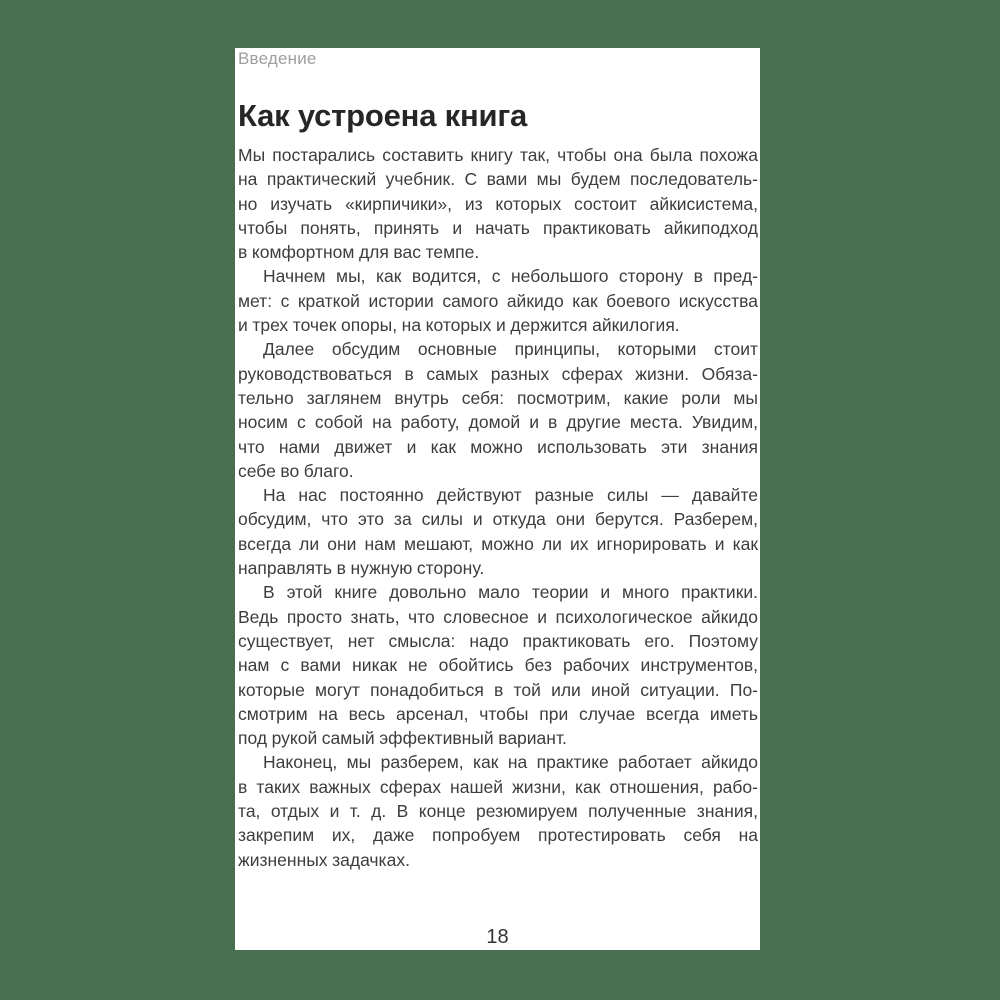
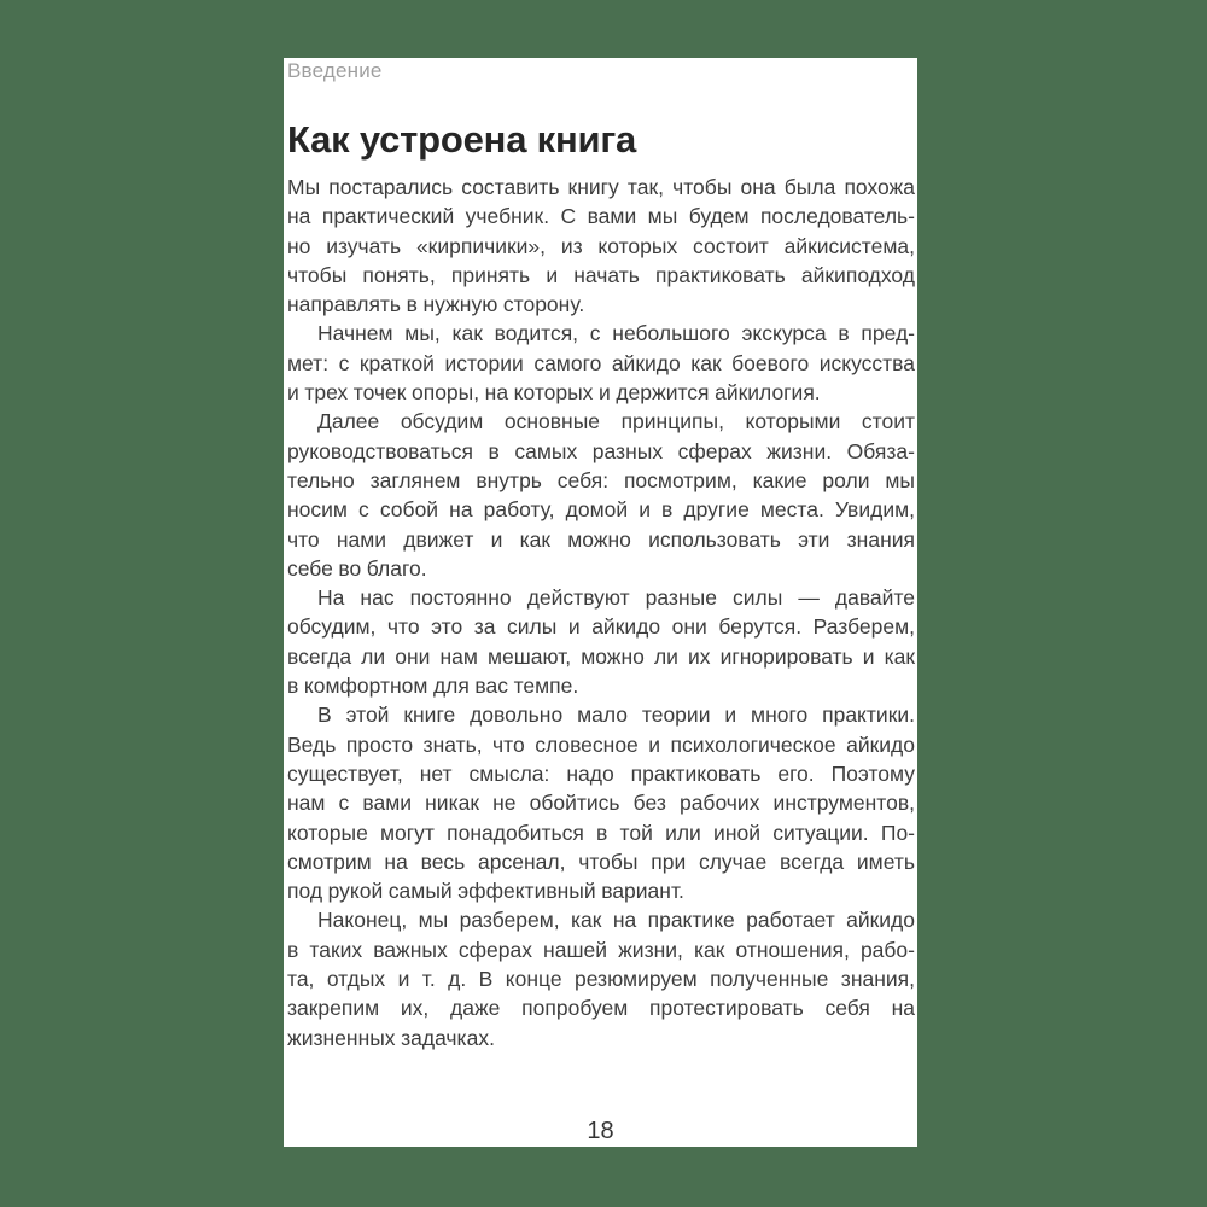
  Введение
  Как устроена книга
  Мы постарались составить книгу так, чтобы она была похожа
  на практический учебник. С вами мы будем последователь-
  но изучать «кирпичики», из которых состоит айкисистема,
  чтобы понять, принять и начать практиковать айкиподход
- в комфортном для вас темпе.
+ направлять в нужную сторону.
- Начнем мы, как водится, с небольшого сторону в пред-
+ Начнем мы, как водится, с небольшого экскурса в пред-
  мет: с краткой истории самого айкидо как боевого искусства
  и трех точек опоры, на которых и держится айкилогия.
  Далее обсудим основные принципы, которыми стоит
  руководствоваться в самых разных сферах жизни. Обяза-
  тельно заглянем внутрь себя: посмотрим, какие роли мы
  носим с собой на работу, домой и в другие места. Увидим,
  что нами движет и как можно использовать эти знания
  себе во благо.
  На нас постоянно действуют разные силы — давайте
- обсудим, что это за силы и откуда они берутся. Разберем,
+ обсудим, что это за силы и айкидо они берутся. Разберем,
  всегда ли они нам мешают, можно ли их игнорировать и как
- направлять в нужную сторону.
+ в комфортном для вас темпе.
  В этой книге довольно мало теории и много практики.
  Ведь просто знать, что словесное и психологическое айкидо
  существует, нет смысла: надо практиковать его. Поэтому
  нам с вами никак не обойтись без рабочих инструментов,
  которые могут понадобиться в той или иной ситуации. По-
  смотрим на весь арсенал, чтобы при случае всегда иметь
  под рукой самый эффективный вариант.
  Наконец, мы разберем, как на практике работает айкидо
  в таких важных сферах нашей жизни, как отношения, рабо-
  та, отдых и т. д. В конце резюмируем полученные знания,
  закрепим их, даже попробуем протестировать себя на
  жизненных задачках.
  18
